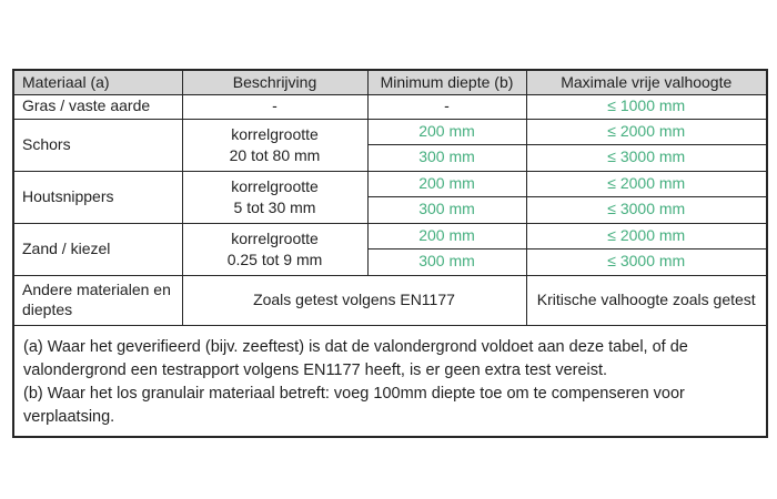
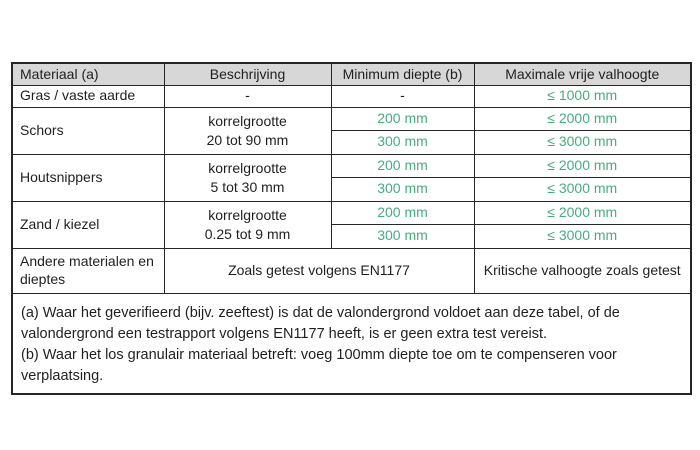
  Materiaal (a)	Beschrijving	Minimum diepte (b)	Maximale vrije valhoogte
  Gras / vaste aarde	-	-	≤ 1000 mm
- Schors	korrelgrootte 20 tot 80 mm	200 mm	≤ 2000 mm
+ Schors	korrelgrootte 20 tot 90 mm	200 mm	≤ 2000 mm
  300 mm	≤ 3000 mm
  Houtsnippers	korrelgrootte 5 tot 30 mm	200 mm	≤ 2000 mm
  300 mm	≤ 3000 mm
  Zand / kiezel	korrelgrootte 0.25 tot 9 mm	200 mm	≤ 2000 mm
  300 mm	≤ 3000 mm
  Andere materialen en dieptes	Zoals getest volgens EN1177	Kritische valhoogte zoals getest
  (a) Waar het geverifieerd (bijv. zeeftest) is dat de valondergrond voldoet aan deze tabel, of de valondergrond een testrapport volgens EN1177 heeft, is er geen extra test vereist. (b) Waar het los granulair materiaal betreft: voeg 100mm diepte toe om te compenseren voor verplaatsing.
